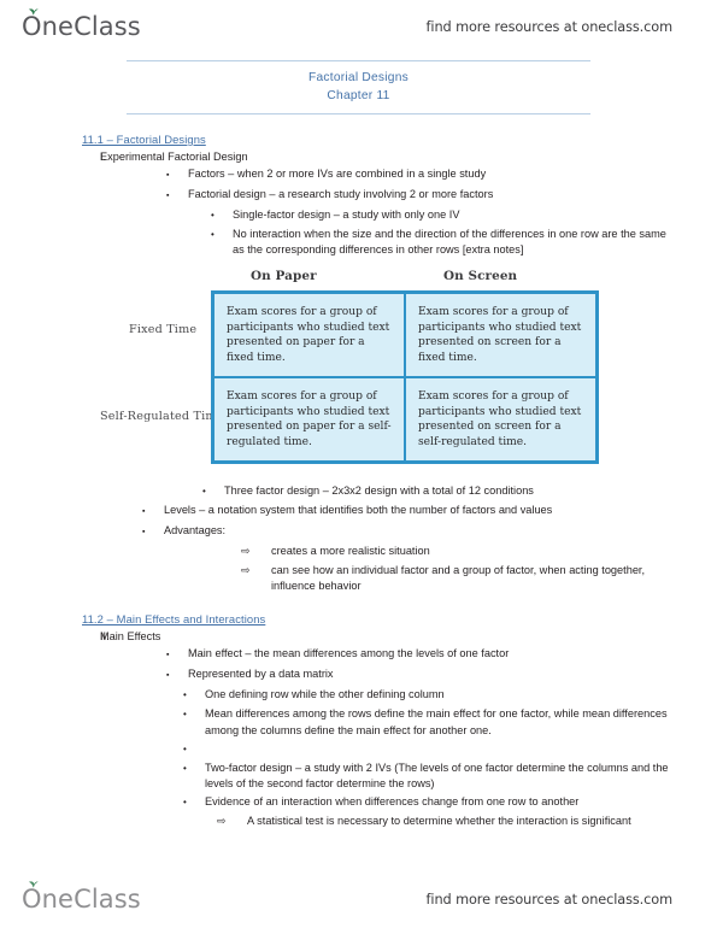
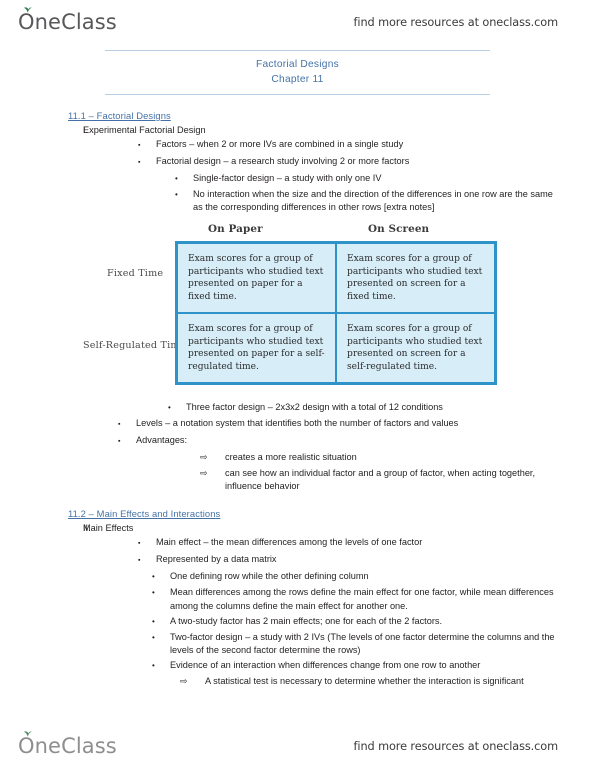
  One
  Class
  find more resources at oneclass.com
  Factorial Designs
  Chapter 11
  11.1 – Factorial Designs
  I.
  Experimental Factorial Design
  Factors – when 2 or more IVs are combined in a single study
  Factorial design – a research study involving 2 or more factors
  •
  Single-factor design – a study with only one IV
  •
  No interaction when the size and the direction of the differences in one row are the same as the corresponding differences in other rows [extra notes]
  On Paper
  On Screen
  Fixed Time
  Self-Regulated Tim
  Exam scores for a group of participants who studied text presented on paper for a fixed time.
  Exam scores for a group of participants who studied text presented on screen for a fixed time.
  Exam scores for a group of participants who studied text presented on paper for a self-regulated time.
  Exam scores for a group of participants who studied text presented on screen for a self-regulated time.
  •
  Three factor design – 2x3x2 design with a total of 12 conditions
  Levels – a notation system that identifies both the number of factors and values
  Advantages:
  ⇨
  creates a more realistic situation
  ⇨
  can see how an individual factor and a group of factor, when acting together, influence behavior
  11.2 – Main Effects and Interactions
  II.
  Main Effects
  Main effect – the mean differences among the levels of one factor
  Represented by a data matrix
  •
  One defining row while the other defining column
  •
  Mean differences among the rows define the main effect for one factor, while mean differences among the columns define the main effect for another one.
  •
+ A two-study factor has 2 main effects; one for each of the 2 factors.
  •
  Two-factor design – a study with 2 IVs (The levels of one factor determine the columns and the levels of the second factor determine the rows)
  •
  Evidence of an interaction when differences change from one row to another
  ⇨
  A statistical test is necessary to determine whether the interaction is significant
  One
  Class
  find more resources at oneclass.com
